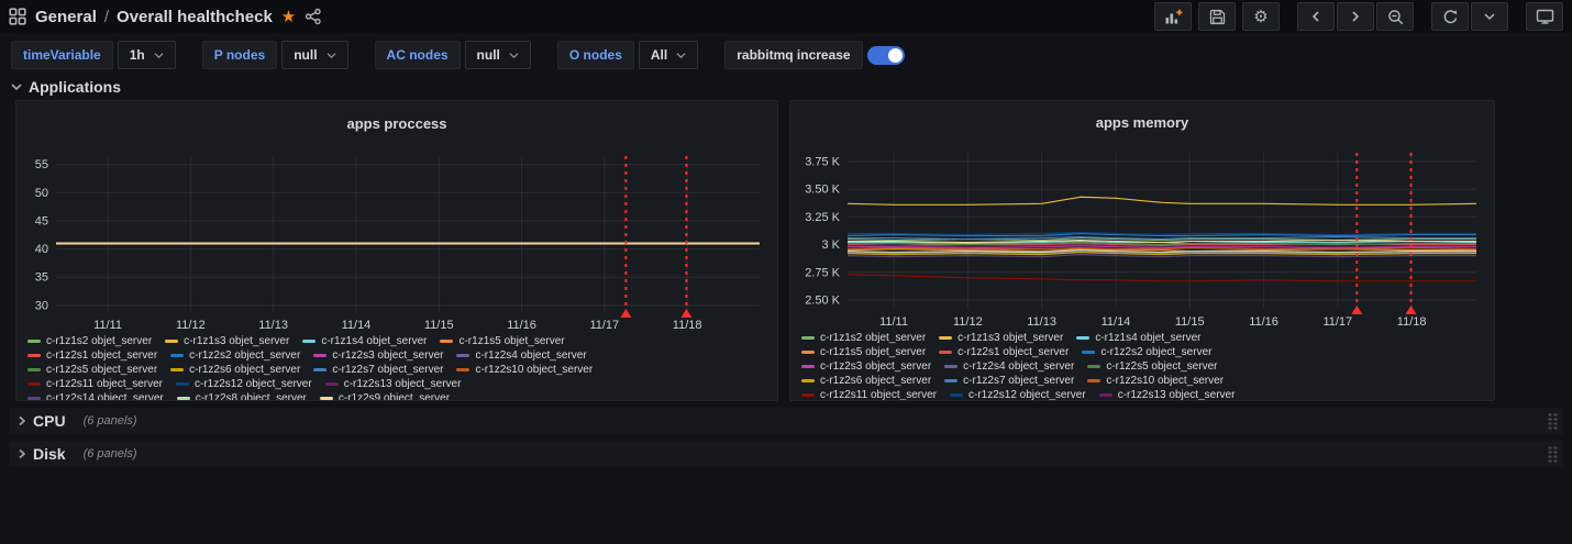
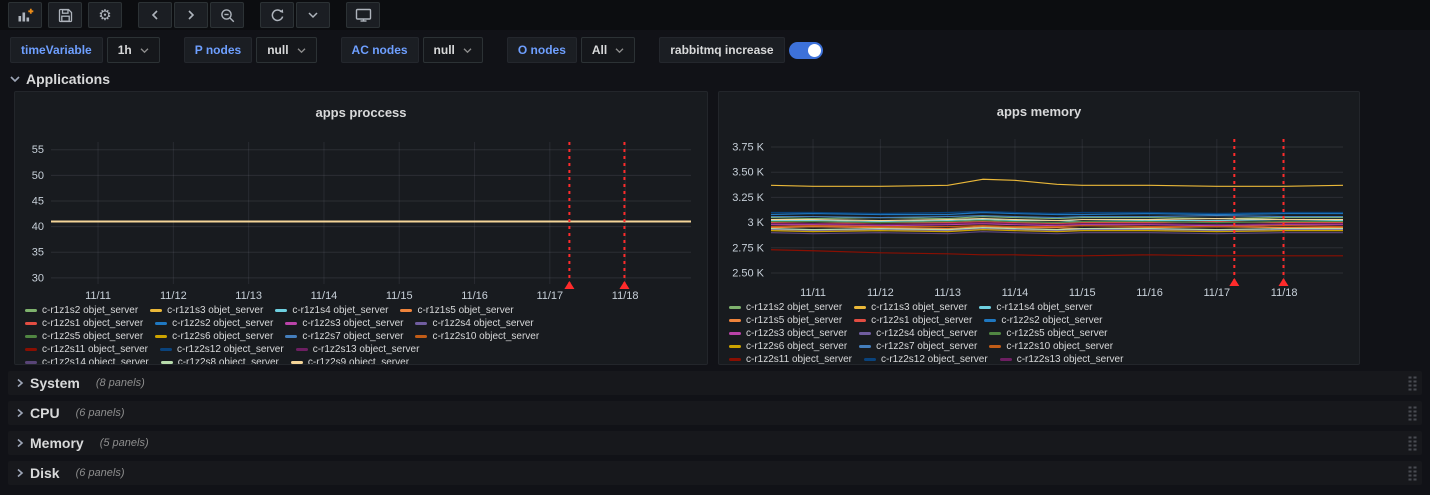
- General
- /
- Overall healthcheck
- ★
  ⚙
  timeVariable
  1h
  P nodes
  null
  AC nodes
  null
  O nodes
  All
  rabbitmq increase
  Applications
  apps proccess
  30
  35
  40
  45
  50
  55
  11/11
  11/12
  11/13
  11/14
  11/15
  11/16
  11/17
  11/18
  c-r1z1s2 objet_server
  c-r1z1s3 objet_server
  c-r1z1s4 objet_server
  c-r1z1s5 objet_server
  c-r1z2s1 object_server
  c-r1z2s2 object_server
  c-r1z2s3 object_server
  c-r1z2s4 object_server
  c-r1z2s5 object_server
  c-r1z2s6 object_server
  c-r1z2s7 object_server
  c-r1z2s10 object_server
  c-r1z2s11 object_server
  c-r1z2s12 object_server
  c-r1z2s13 object_server
  c-r1z2s14 object_server
  c-r1z2s8 object_server
  c-r1z2s9 object_server
  apps memory
  2.50 K
  2.75 K
  3 K
  3.25 K
  3.50 K
  3.75 K
  11/11
  11/12
  11/13
  11/14
  11/15
  11/16
  11/17
  11/18
  c-r1z1s2 objet_server
  c-r1z1s3 objet_server
  c-r1z1s4 objet_server
  c-r1z1s5 objet_server
  c-r1z2s1 object_server
  c-r1z2s2 object_server
  c-r1z2s3 object_server
  c-r1z2s4 object_server
  c-r1z2s5 object_server
  c-r1z2s6 object_server
  c-r1z2s7 object_server
  c-r1z2s10 object_server
  c-r1z2s11 object_server
  c-r1z2s12 object_server
  c-r1z2s13 object_server
+ System
+ (8 panels)
  CPU
  (6 panels)
+ Memory
+ (5 panels)
  Disk
  (6 panels)
